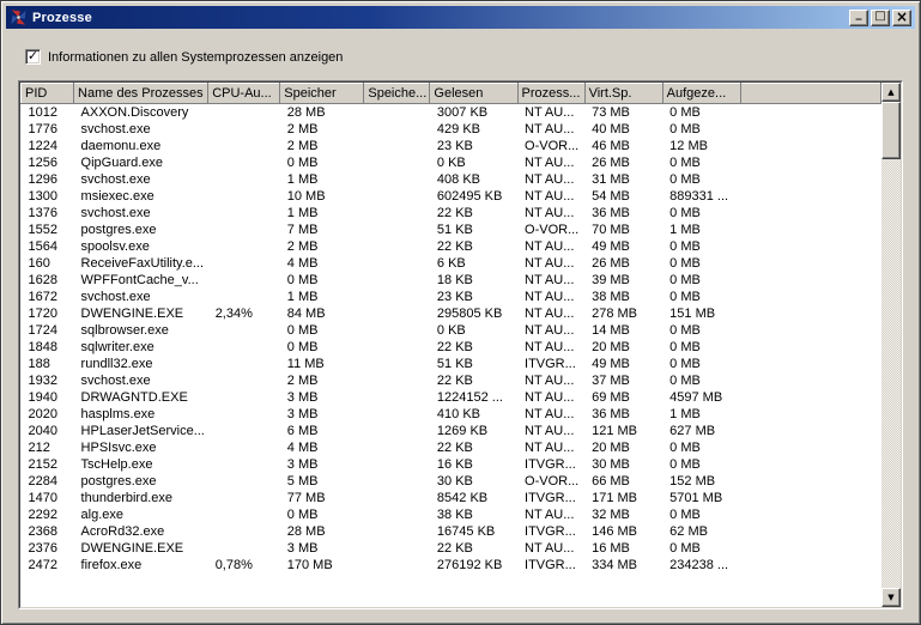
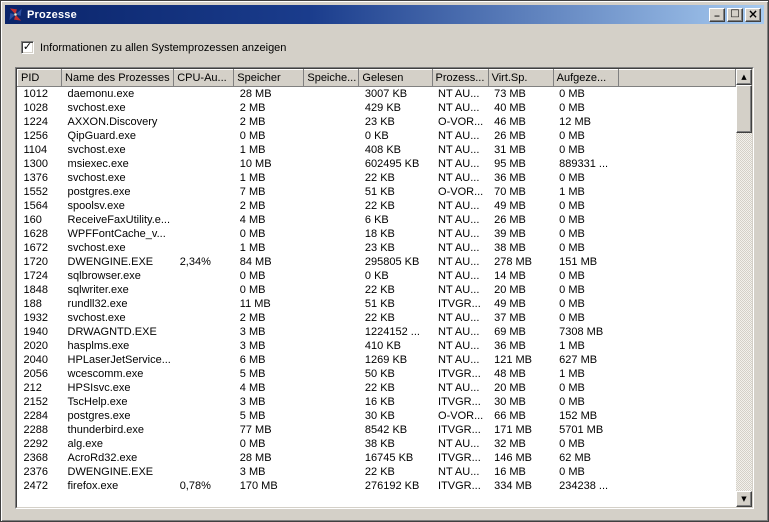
  Prozesse
  _
  □
  ×
  ✓
  Informationen zu allen Systemprozessen anzeigen
  PID	Name des Prozesses	CPU-Au...	Speicher	Speiche...	Gelesen	Prozess...	Virt.Sp.	Aufgeze...
- 1012	AXXON.Discovery		28 MB		3007 KB	NT AU...	73 MB	0 MB
+ 1012	daemonu.exe		28 MB		3007 KB	NT AU...	73 MB	0 MB
- 1776	svchost.exe		2 MB		429 KB	NT AU...	40 MB	0 MB
+ 1028	svchost.exe		2 MB		429 KB	NT AU...	40 MB	0 MB
- 1224	daemonu.exe		2 MB		23 KB	O-VOR...	46 MB	12 MB
+ 1224	AXXON.Discovery		2 MB		23 KB	O-VOR...	46 MB	12 MB
  1256	QipGuard.exe		0 MB		0 KB	NT AU...	26 MB	0 MB
- 1296	svchost.exe		1 MB		408 KB	NT AU...	31 MB	0 MB
+ 1104	svchost.exe		1 MB		408 KB	NT AU...	31 MB	0 MB
- 1300	msiexec.exe		10 MB		602495 KB	NT AU...	54 MB	889331 ...
+ 1300	msiexec.exe		10 MB		602495 KB	NT AU...	95 MB	889331 ...
  1376	svchost.exe		1 MB		22 KB	NT AU...	36 MB	0 MB
  1552	postgres.exe		7 MB		51 KB	O-VOR...	70 MB	1 MB
  1564	spoolsv.exe		2 MB		22 KB	NT AU...	49 MB	0 MB
  160	ReceiveFaxUtility.e...		4 MB		6 KB	NT AU...	26 MB	0 MB
  1628	WPFFontCache_v...		0 MB		18 KB	NT AU...	39 MB	0 MB
  1672	svchost.exe		1 MB		23 KB	NT AU...	38 MB	0 MB
  1720	DWENGINE.EXE	2,34%	84 MB		295805 KB	NT AU...	278 MB	151 MB
  1724	sqlbrowser.exe		0 MB		0 KB	NT AU...	14 MB	0 MB
  1848	sqlwriter.exe		0 MB		22 KB	NT AU...	20 MB	0 MB
  188	rundll32.exe		11 MB		51 KB	ITVGR...	49 MB	0 MB
  1932	svchost.exe		2 MB		22 KB	NT AU...	37 MB	0 MB
- 1940	DRWAGNTD.EXE		3 MB		1224152 ...	NT AU...	69 MB	4597 MB
+ 1940	DRWAGNTD.EXE		3 MB		1224152 ...	NT AU...	69 MB	7308 MB
  2020	hasplms.exe		3 MB		410 KB	NT AU...	36 MB	1 MB
  2040	HPLaserJetService...		6 MB		1269 KB	NT AU...	121 MB	627 MB
+ 2056	wcescomm.exe		5 MB		50 KB	ITVGR...	48 MB	1 MB
  212	HPSIsvc.exe		4 MB		22 KB	NT AU...	20 MB	0 MB
  2152	TscHelp.exe		3 MB		16 KB	ITVGR...	30 MB	0 MB
  2284	postgres.exe		5 MB		30 KB	O-VOR...	66 MB	152 MB
- 1470	thunderbird.exe		77 MB		8542 KB	ITVGR...	171 MB	5701 MB
+ 2288	thunderbird.exe		77 MB		8542 KB	ITVGR...	171 MB	5701 MB
  2292	alg.exe		0 MB		38 KB	NT AU...	32 MB	0 MB
  2368	AcroRd32.exe		28 MB		16745 KB	ITVGR...	146 MB	62 MB
  2376	DWENGINE.EXE		3 MB		22 KB	NT AU...	16 MB	0 MB
  2472	firefox.exe	0,78%	170 MB		276192 KB	ITVGR...	334 MB	234238 ...
  ▲
  ▼
